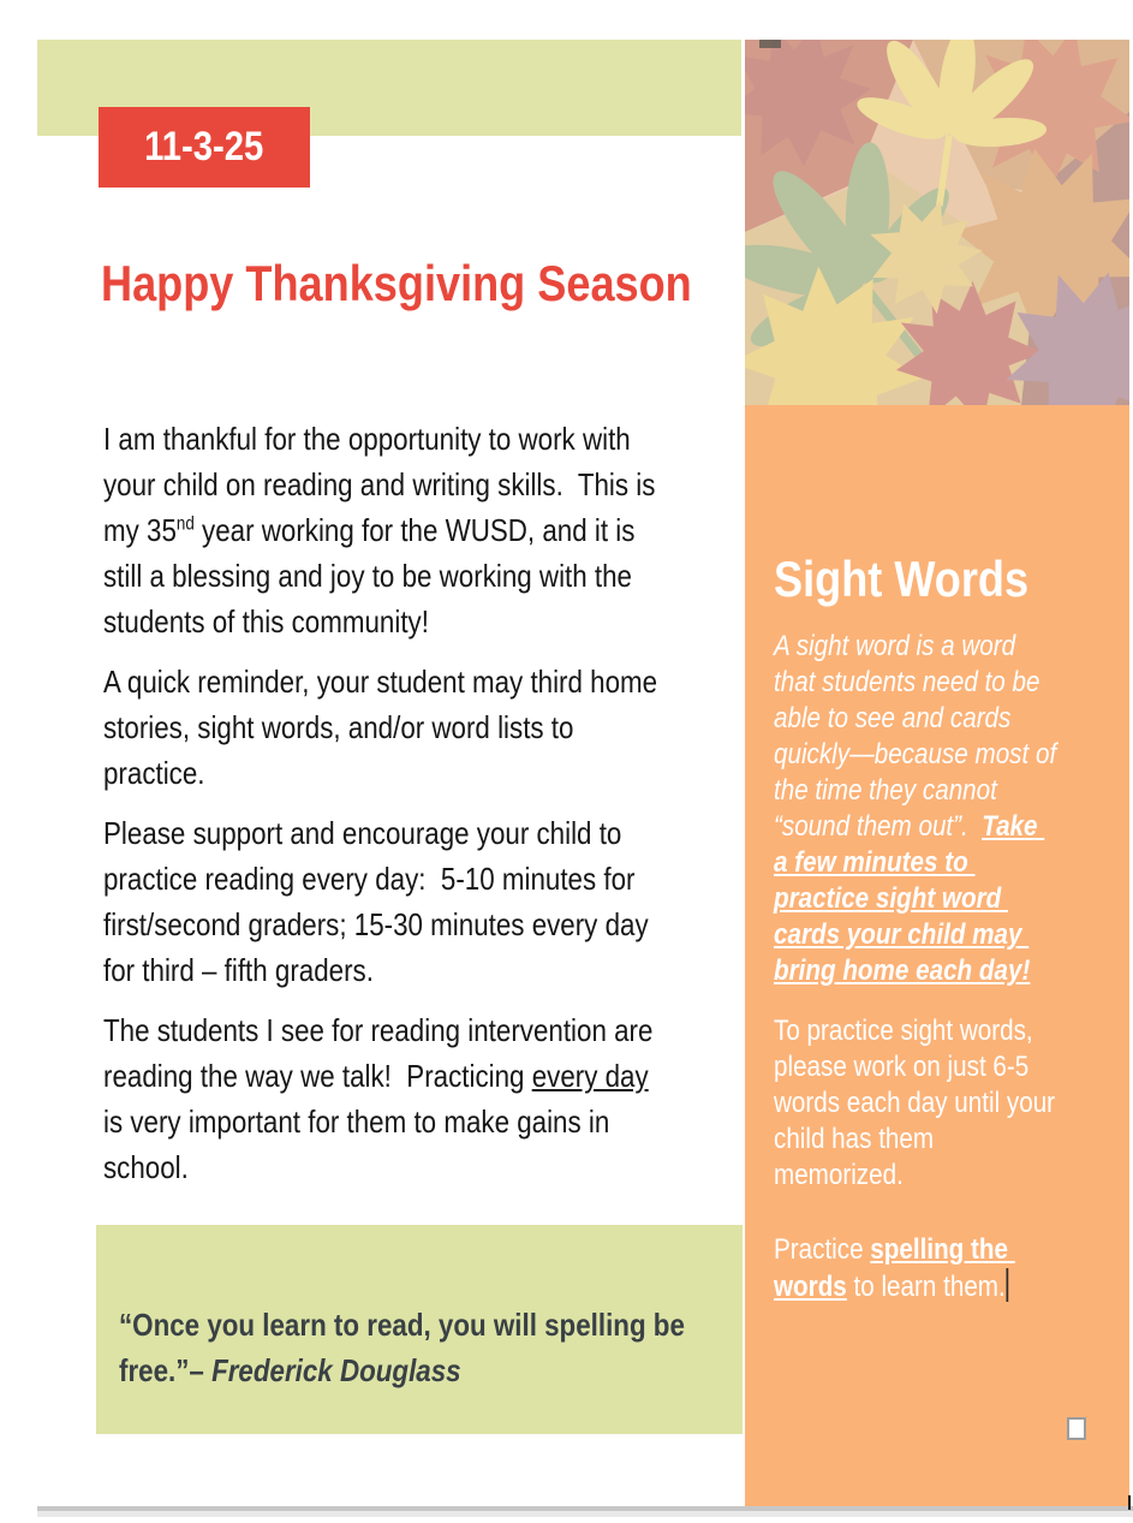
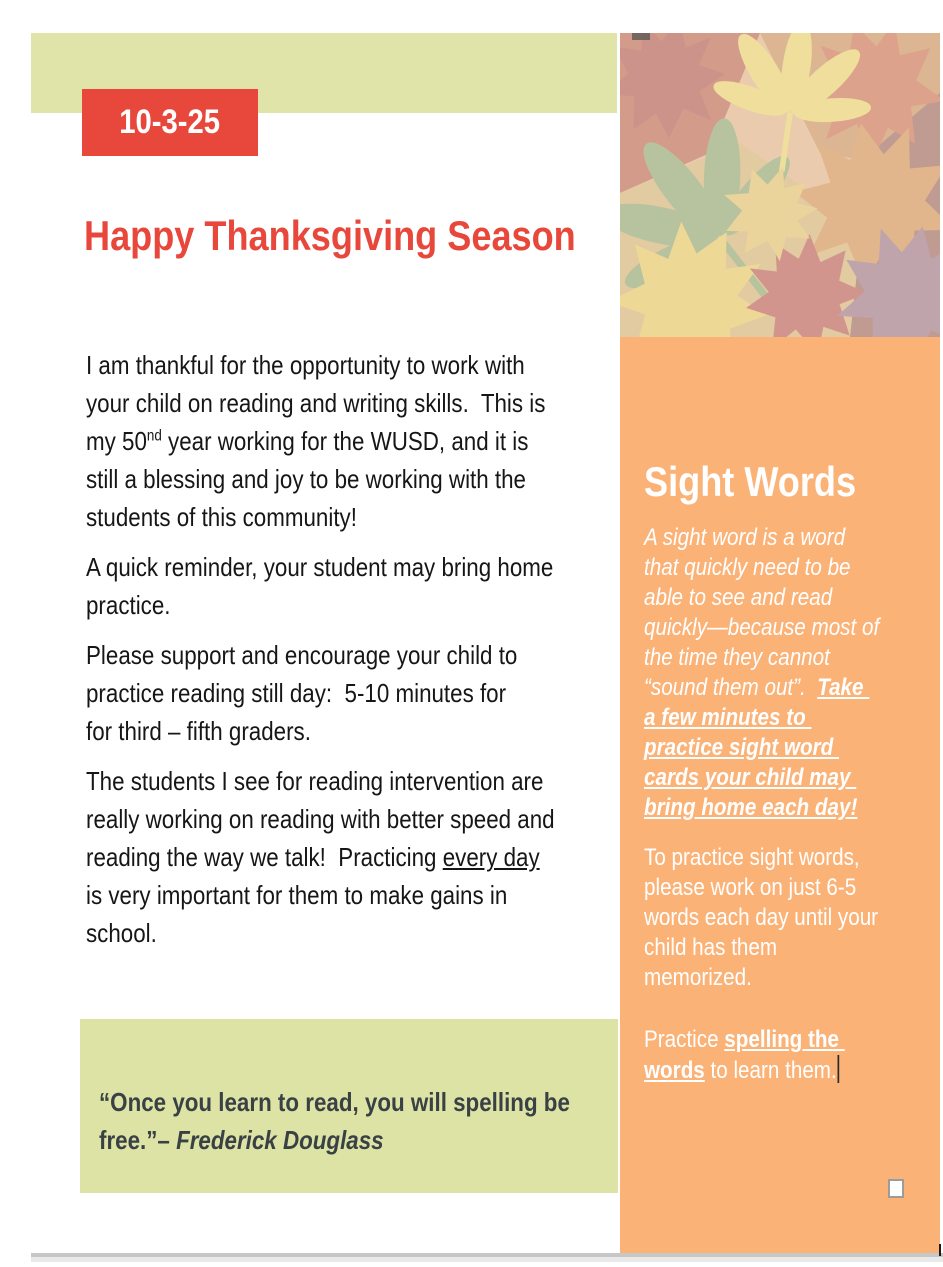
- 11-3-25
+ 10-3-25
  Happy Thanksgiving Season
  I am thankful for the opportunity to work with
  your child on reading and writing skills. This is
- my 35nd year working for the WUSD, and it is
+ my 50nd year working for the WUSD, and it is
  still a blessing and joy to be working with the
  students of this community!
- A quick reminder, your student may third home
+ A quick reminder, your student may bring home
- stories, sight words, and/or word lists to
  practice.
  Please support and encourage your child to
- practice reading every day: 5-10 minutes for
+ practice reading still day: 5-10 minutes for
- first/second graders; 15-30 minutes every day
  for third – fifth graders.
  The students I see for reading intervention are
+ really working on reading with better speed and
  reading the way we talk! Practicing every day
  is very important for them to make gains in
  school.
  “Once you learn to read, you will spelling be
  free.”– Frederick Douglass
  Sight Words
  A sight word is a word
- that students need to be
+ that quickly need to be
- able to see and cards
+ able to see and read
  quickly—because most of
  the time they cannot
  “sound them out”. Take
  a few minutes to
  practice sight word
  cards your child may
  bring home each day!
  To practice sight words,
  please work on just 6-5
  words each day until your
  child has them
  memorized.
  Practice spelling the
  words to learn them.
